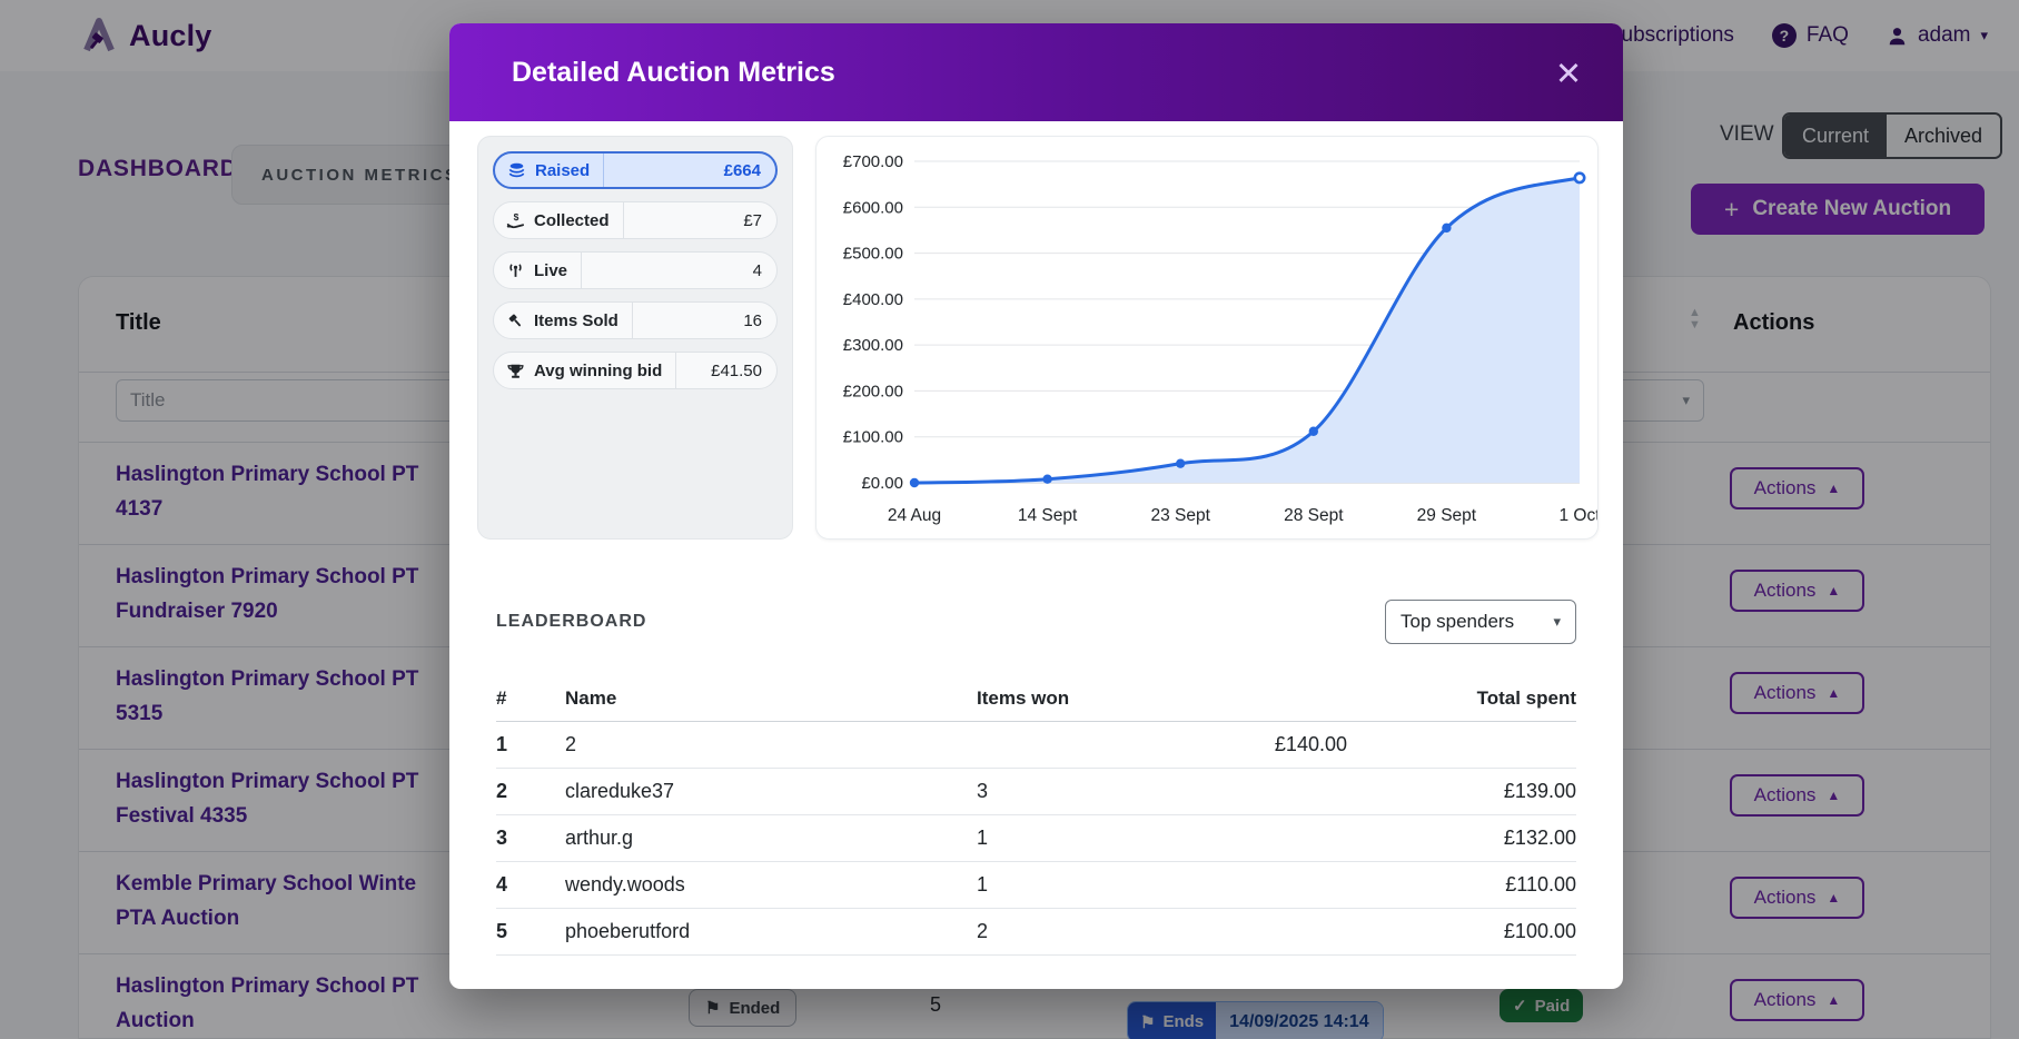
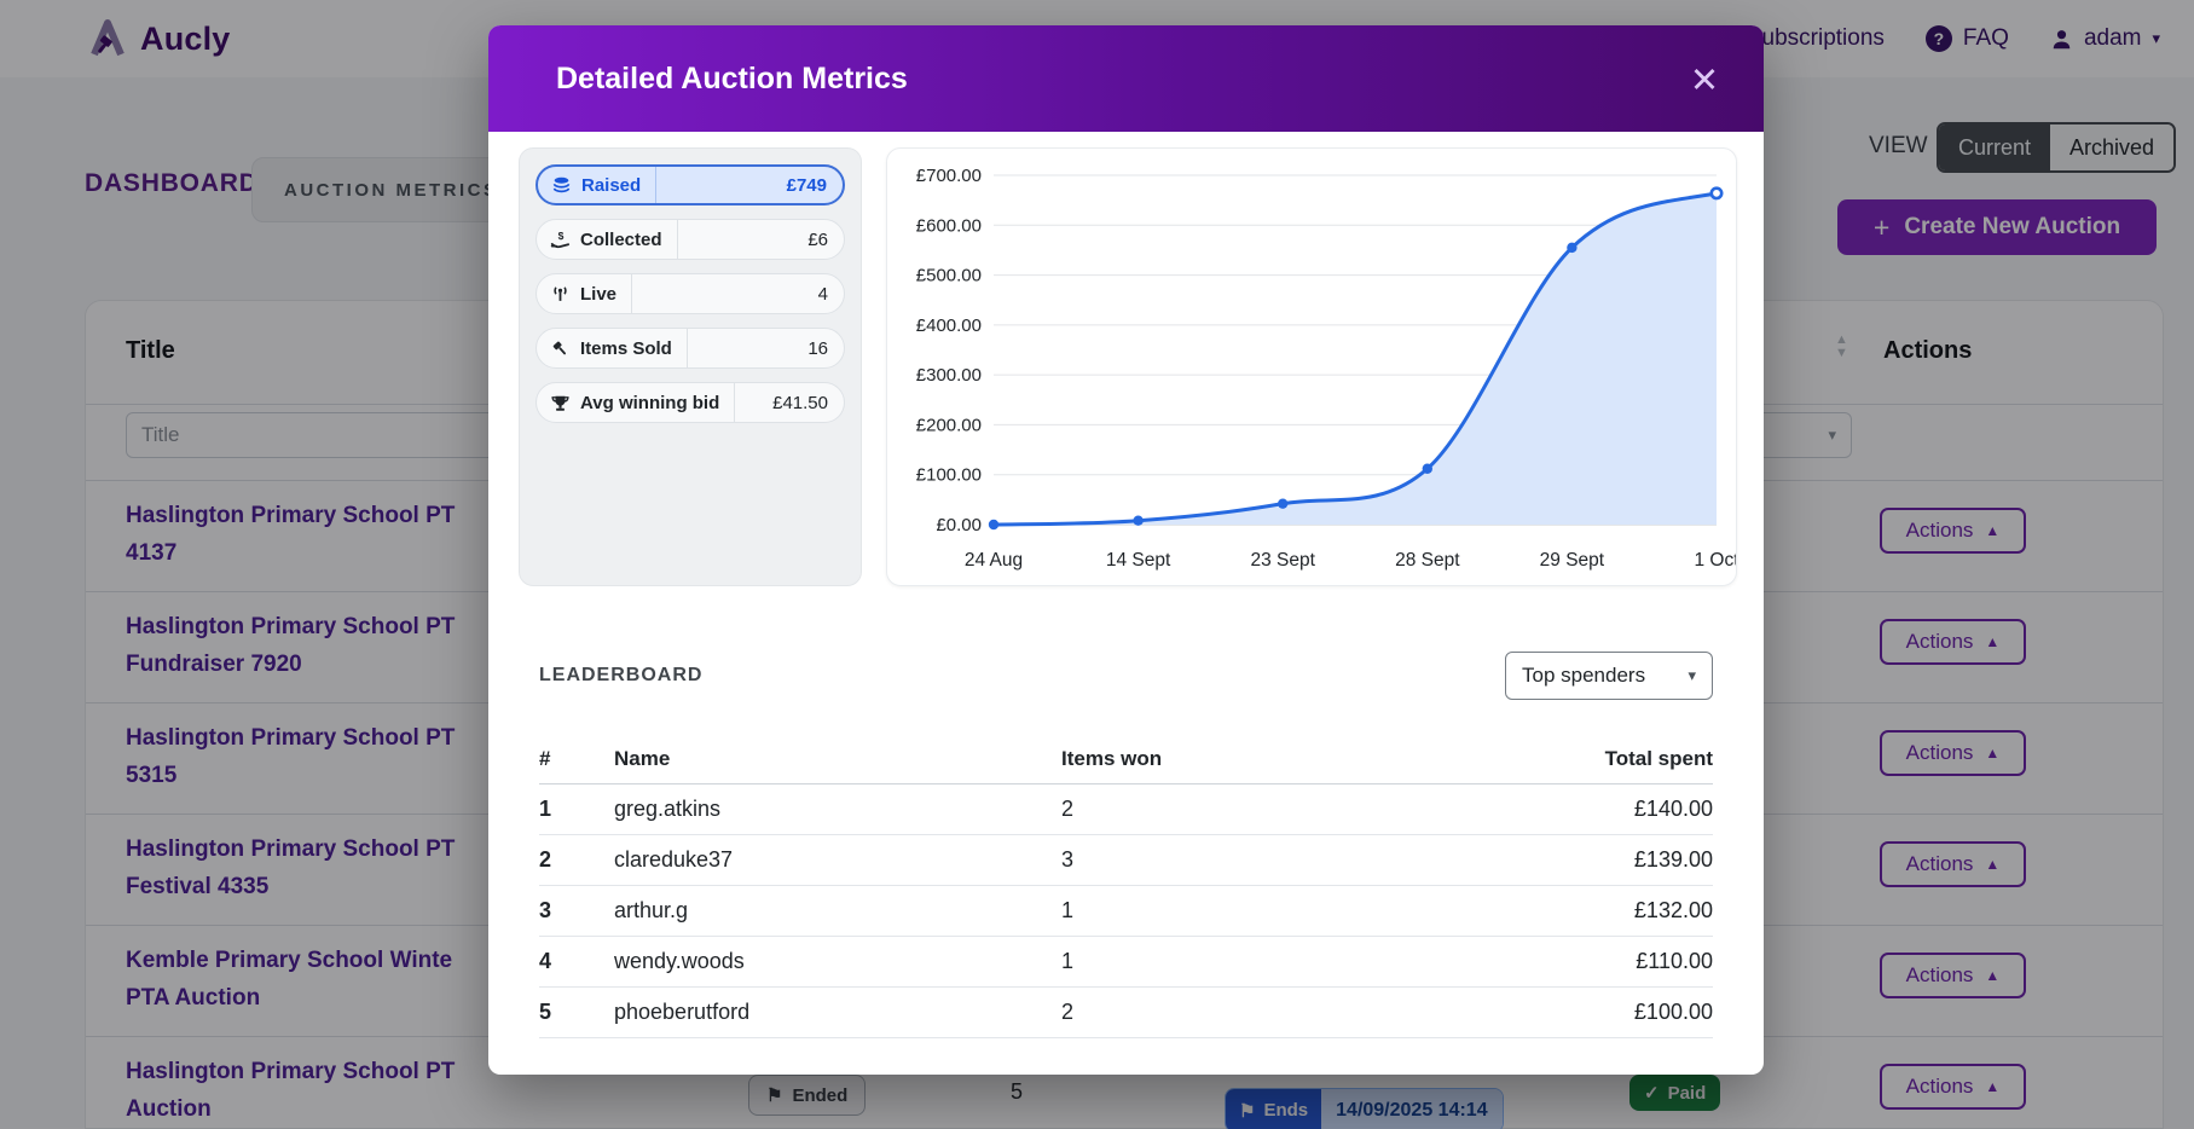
  Aucly
  ubscriptions
  ?
  FAQ
  adam
  ▾
  DASHBOARD
  AUCTION METRIC
  VIEW
  Current
  Archived
  +
  Create New Auction
  Title
  ▲
  ▼
  Actions
  Title
  ▾
  Haslington Primary School PT
  4137
  Actions
  ▲
  Haslington Primary School PT
  Fundraiser 7920
  Actions
  ▲
  Haslington Primary School PT
  5315
  Actions
  ▲
  Haslington Primary School PT
  Festival 4335
  Actions
  ▲
  Kemble Primary School Winte
  PTA Auction
  Actions
  ▲
  Haslington Primary School PT
  Auction
  Actions
  ▲
  ⚑
  Ended
  5
  ⚑
  Ends
  14/09/2025 14:14
  ✓
  Paid
  Detailed Auction Metrics
  ✕
  Raised
- £664
+ £749
  $
  Collected
- £7
+ £6
  Live
  4
  Items Sold
  16
  Avg winning bid
  £41.50
  £0.00
  £100.00
  £200.00
  £300.00
  £400.00
  £500.00
  £600.00
  £700.00
  24 Aug
  14 Sept
  23 Sept
  28 Sept
  29 Sept
  1 Oc
  LEADERBOARD
  Top spenders
  ▾
  #
  Name
  Items won
  Total spent
  1
+ greg.atkins
  2
  £140.00
  2
  clareduke37
  3
  £139.00
  3
  arthur.g
  1
  £132.00
  4
  wendy.woods
  1
  £110.00
  5
  phoeberutford
  2
  £100.00
